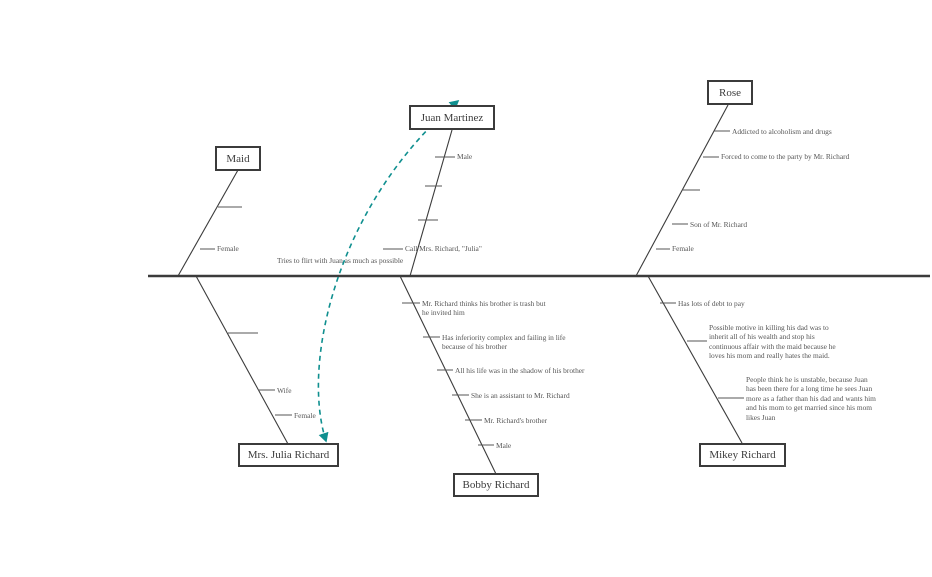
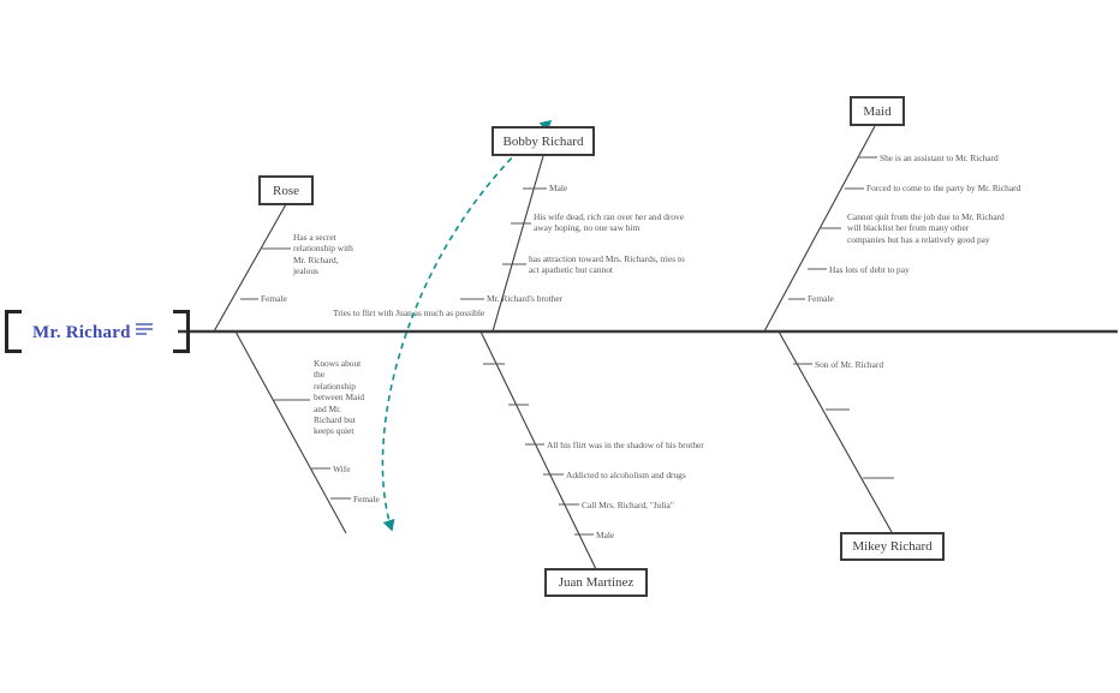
+ Mr. Richard
- Maid
+ Rose
- Juan Martinez
+ Bobby Richard
- Rose
+ Maid
- Mrs. Julia Richard
- Bobby Richard
+ Juan Martinez
  Mikey Richard
+ Has a secret
+ relationship with
+ Mr. Richard,
+ jealous
  Female
  Tries to flirt with Juan as much as possible
  Male
+ His wife dead, rich ran over her and drove
+ away hoping, no one saw him
+ has attraction toward Mrs. Richards, tries to
+ act apathetic but cannot
- Call Mrs. Richard, "Julia"
+ Mr. Richard's brother
- Addicted to alcoholism and drugs
+ She is an assistant to Mr. Richard
  Forced to come to the party by Mr. Richard
+ Cannot quit from the job due to Mr. Richard
+ will blacklist her from many other
+ companies but has a relatively good pay
- Son of Mr. Richard
+ Has lots of debt to pay
  Female
+ Knows about
+ the
+ relationship
+ between Maid
+ and Mr.
+ Richard but
+ keeps quiet
  Wife
  Female
- Mr. Richard thinks his brother is trash but
- he invited him
- Has inferiority complex and failing in life
- because of his brother
- All his life was in the shadow of his brother
+ All his flirt was in the shadow of his brother
- She is an assistant to Mr. Richard
+ Addicted to alcoholism and drugs
- Mr. Richard's brother
+ Call Mrs. Richard, "Julia"
  Male
- Has lots of debt to pay
+ Son of Mr. Richard
- Possible motive in killing his dad was to
- inherit all of his wealth and stop his
- continuous affair with the maid because he
- loves his mom and really hates the maid.
- People think he is unstable, because Juan
- has been there for a long time he sees Juan
- more as a father than his dad and wants him
- and his mom to get married since his mom
- likes Juan
